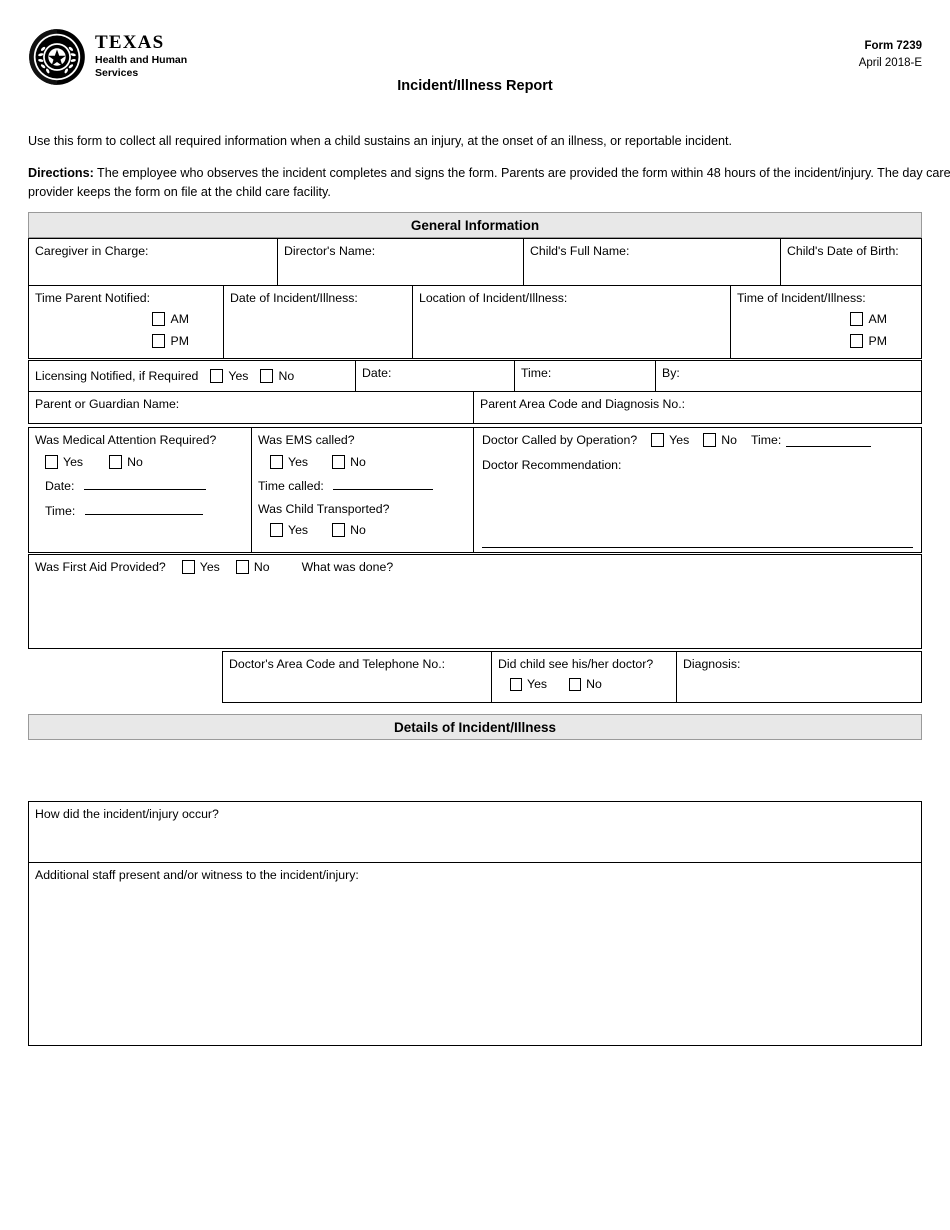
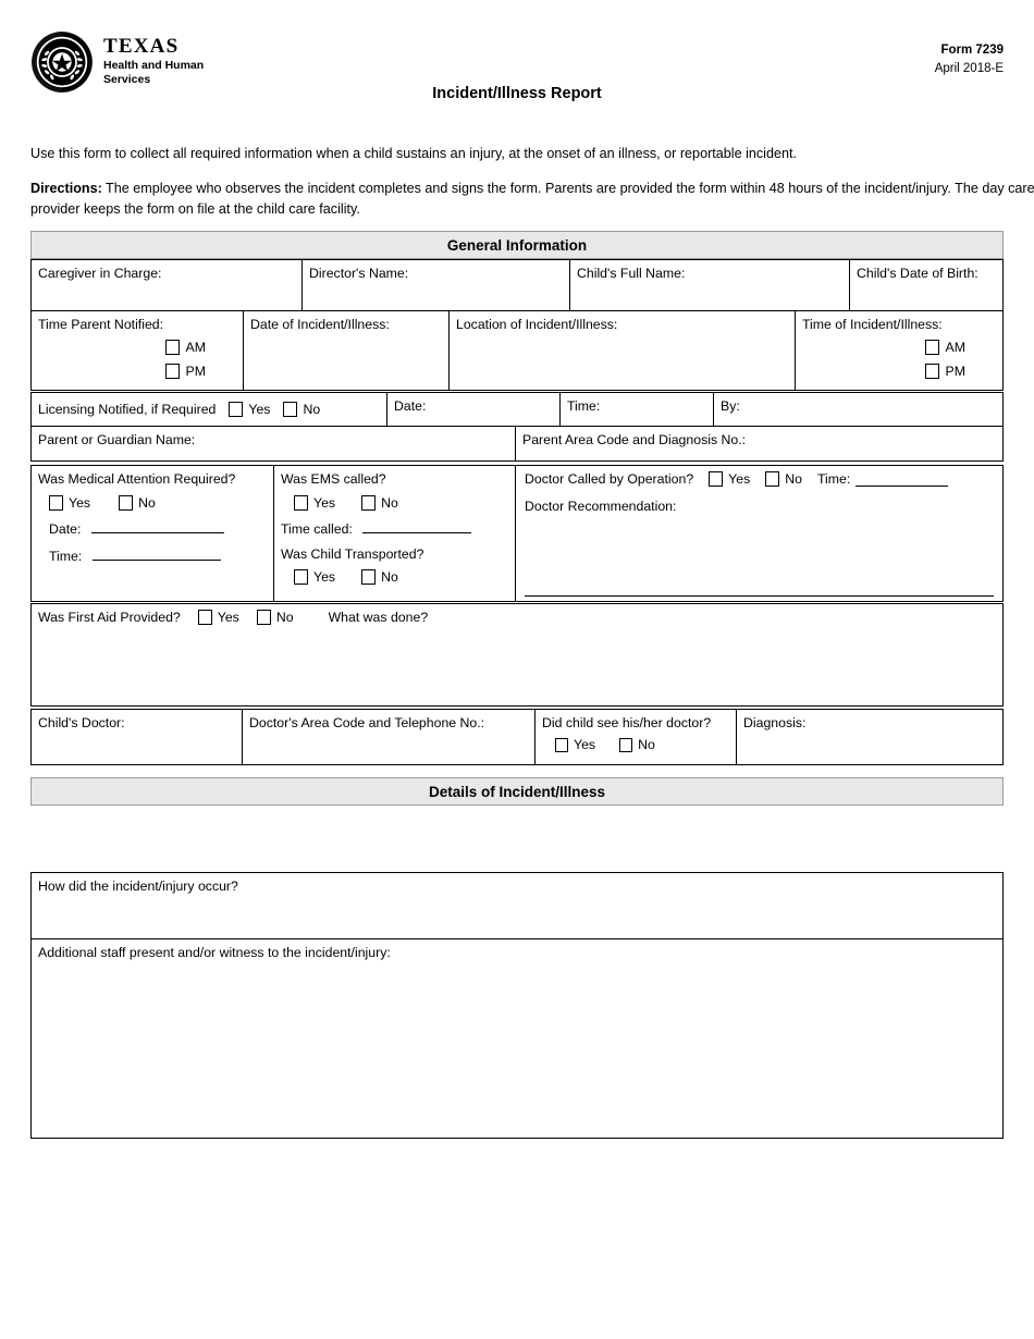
  TEXAS
  Health and Human
  Services
  Form 7239
  April 2018-E
  Incident/Illness Report
  Use this form to collect all required information when a child sustains an injury, at the onset of an illness, or reportable incident.
  Directions: The employee who observes the incident completes and signs the form. Parents are provided the form within 48 hours of the incident/injury. The day care provider keeps the form on file at the child care facility.
  General Information
  Caregiver in Charge:
  Director's Name:
  Child's Full Name:
  Child's Date of Birth:
  Time Parent Notified:
  AM
  PM
  Date of Incident/Illness:
  Location of Incident/Illness:
  Time of Incident/Illness:
  AM
  PM
  Licensing Notified, if Required
  Yes
  No
  Date:
  Time:
  By:
  Parent or Guardian Name:
  Parent Area Code and Diagnosis No.:
  Was Medical Attention Required?
  Yes
  No
  Date:
  Time:
  Was EMS called?
  Yes
  No
  Time called:
  Was Child Transported?
  Yes
  No
  Doctor Called by Operation?
  Yes
  No
  Time:
  Doctor Recommendation:
  Was First Aid Provided?
  Yes
  No
  What was done?
+ Child's Doctor:
  Doctor's Area Code and Telephone No.:
  Did child see his/her doctor?
  Yes
  No
  Diagnosis:
  Details of Incident/Illness
  How did the incident/injury occur?
  Additional staff present and/or witness to the incident/injury:
